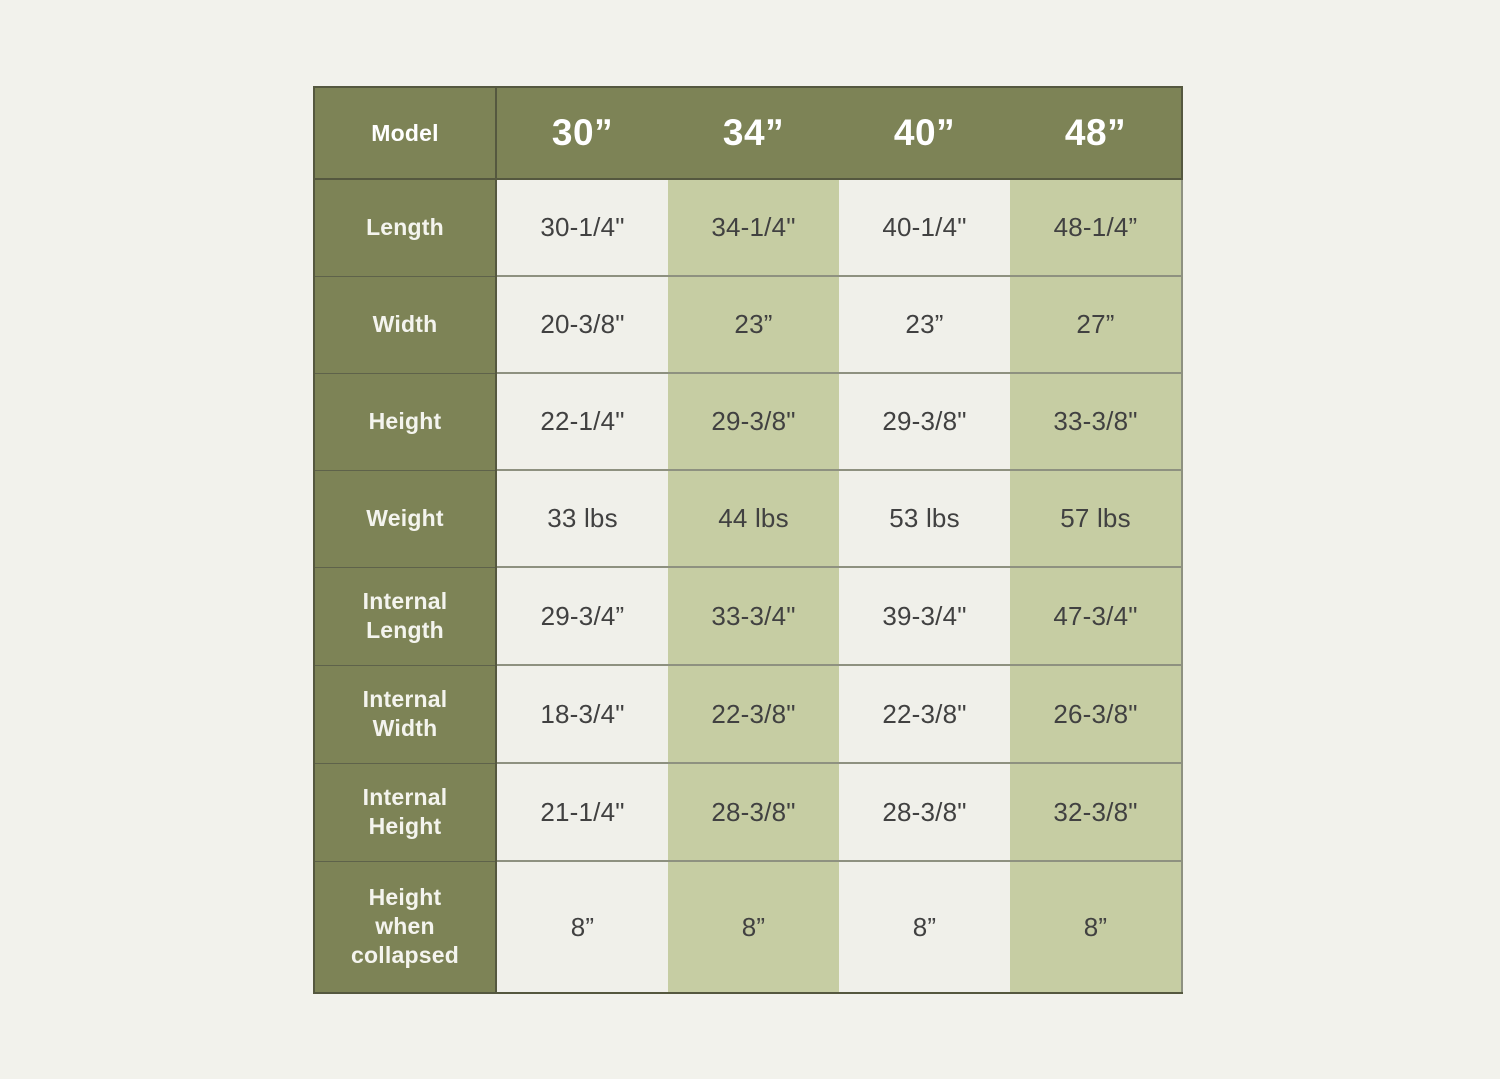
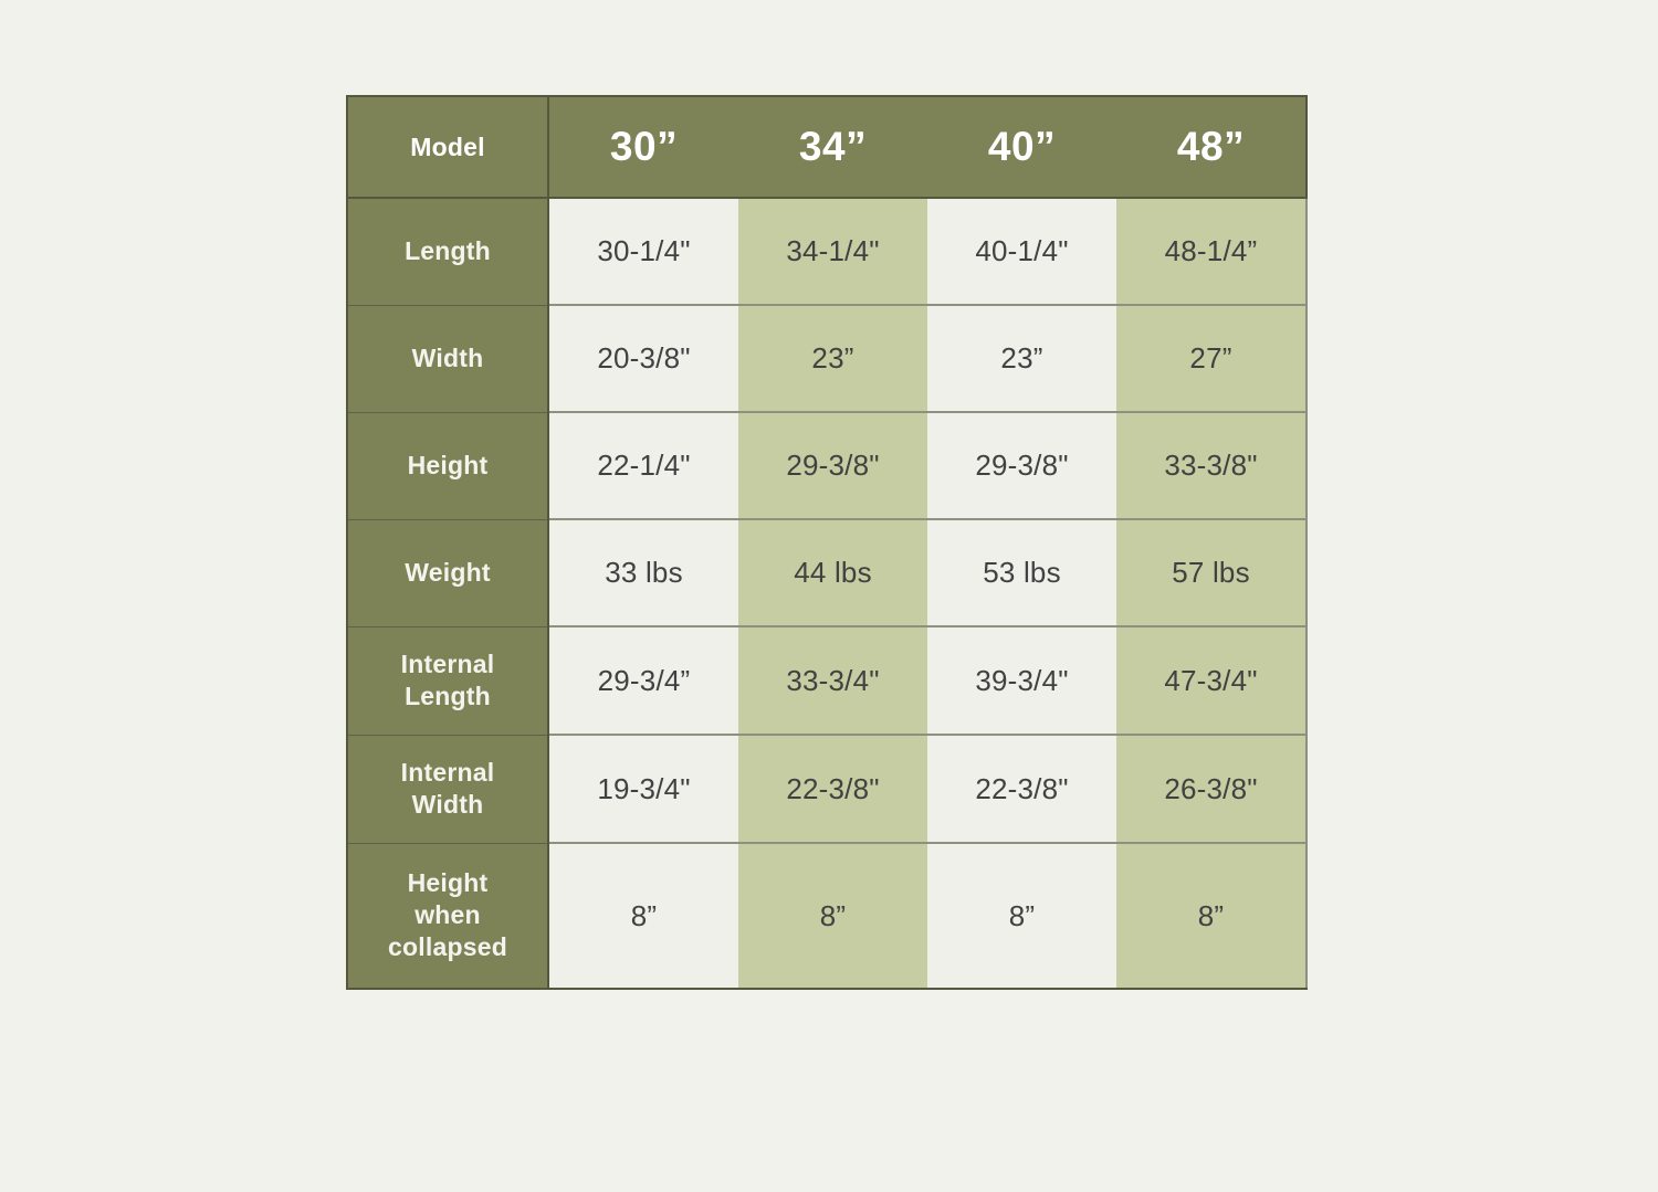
  Model	30”	34”	40”	48”
  Length	30-1/4"	34-1/4"	40-1/4"	48-1/4”
  Width	20-3/8"	23”	23”	27”
  Height	22-1/4"	29-3/8"	29-3/8"	33-3/8"
  Weight	33 lbs	44 lbs	53 lbs	57 lbs
  InternalLength	29-3/4”	33-3/4"	39-3/4"	47-3/4"
- InternalWidth	18-3/4"	22-3/8"	22-3/8"	26-3/8"
+ InternalWidth	19-3/4"	22-3/8"	22-3/8"	26-3/8"
- InternalHeight	21-1/4"	28-3/8"	28-3/8"	32-3/8"
  Heightwhencollapsed	8”	8”	8”	8”
